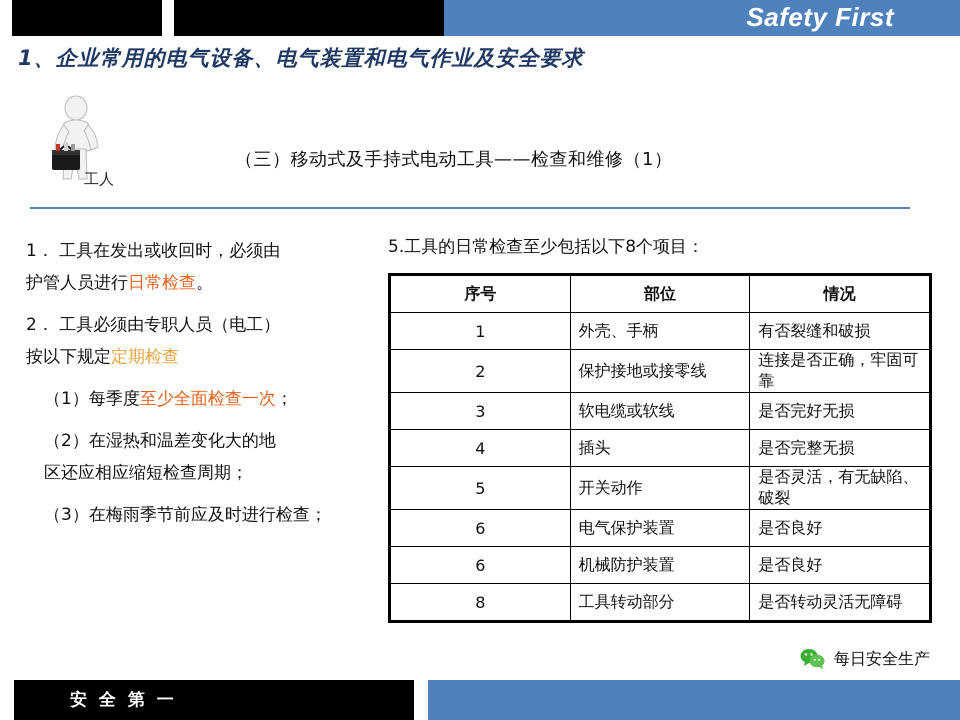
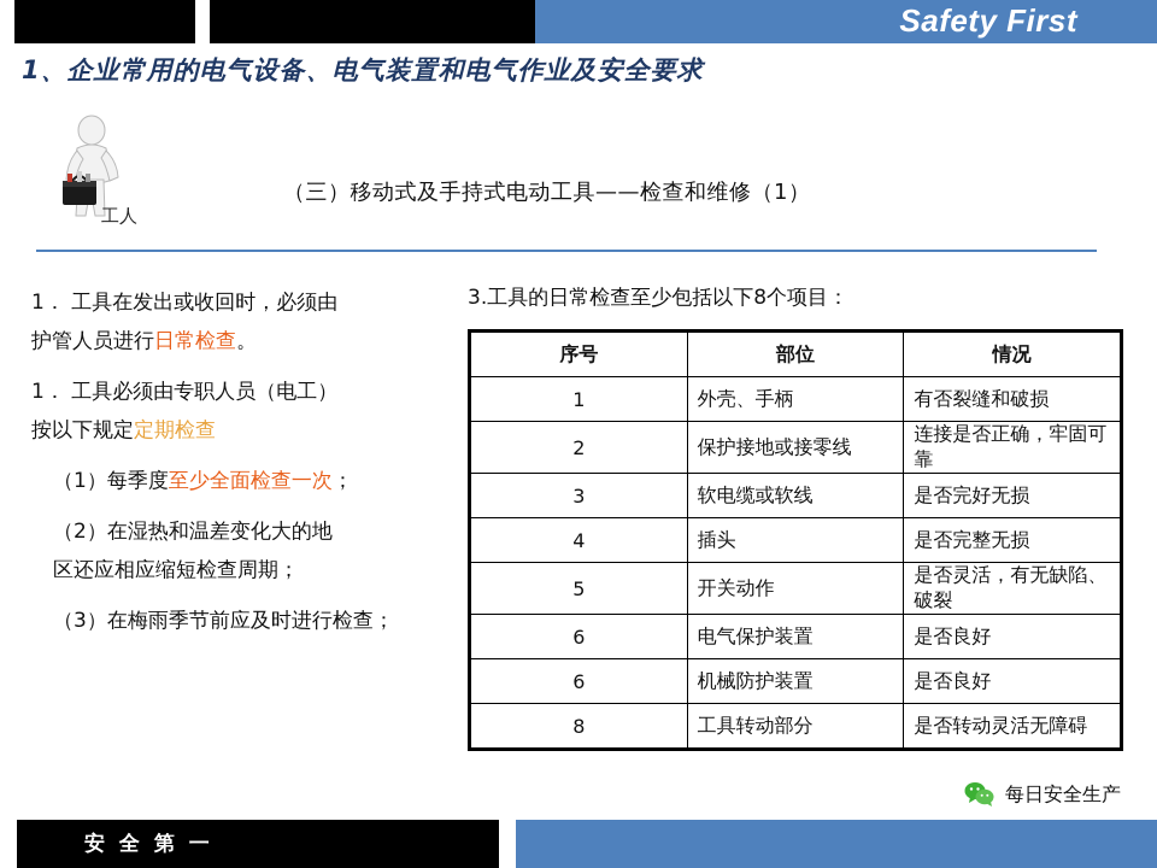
  Safety First
  1、企业常用的电气设备、电气装置和电气作业及安全要求
  工人
  （三）移动式及手持式电动工具——检查和维修（1）
  1． 工具在发出或收回时，必须由
  护管人员进行日常检查。
- 2． 工具必须由专职人员（电工）
+ 1． 工具必须由专职人员（电工）
  按以下规定定期检查
  （1）每季度至少全面检查一次；
  （2）在湿热和温差变化大的地
  区还应相应缩短检查周期；
  （3）在梅雨季节前应及时进行检查；
- 5.工具的日常检查至少包括以下8个项目：
+ 3.工具的日常检查至少包括以下8个项目：
  序号	部位	情况
  1	外壳、手柄	有否裂缝和破损
  2	保护接地或接零线	连接是否正确，牢固可靠
  3	软电缆或软线	是否完好无损
  4	插头	是否完整无损
  5	开关动作	是否灵活，有无缺陷、破裂
  6	电气保护装置	是否良好
  6	机械防护装置	是否良好
  8	工具转动部分	是否转动灵活无障碍
  每日安全生产
  安 全 第 一
